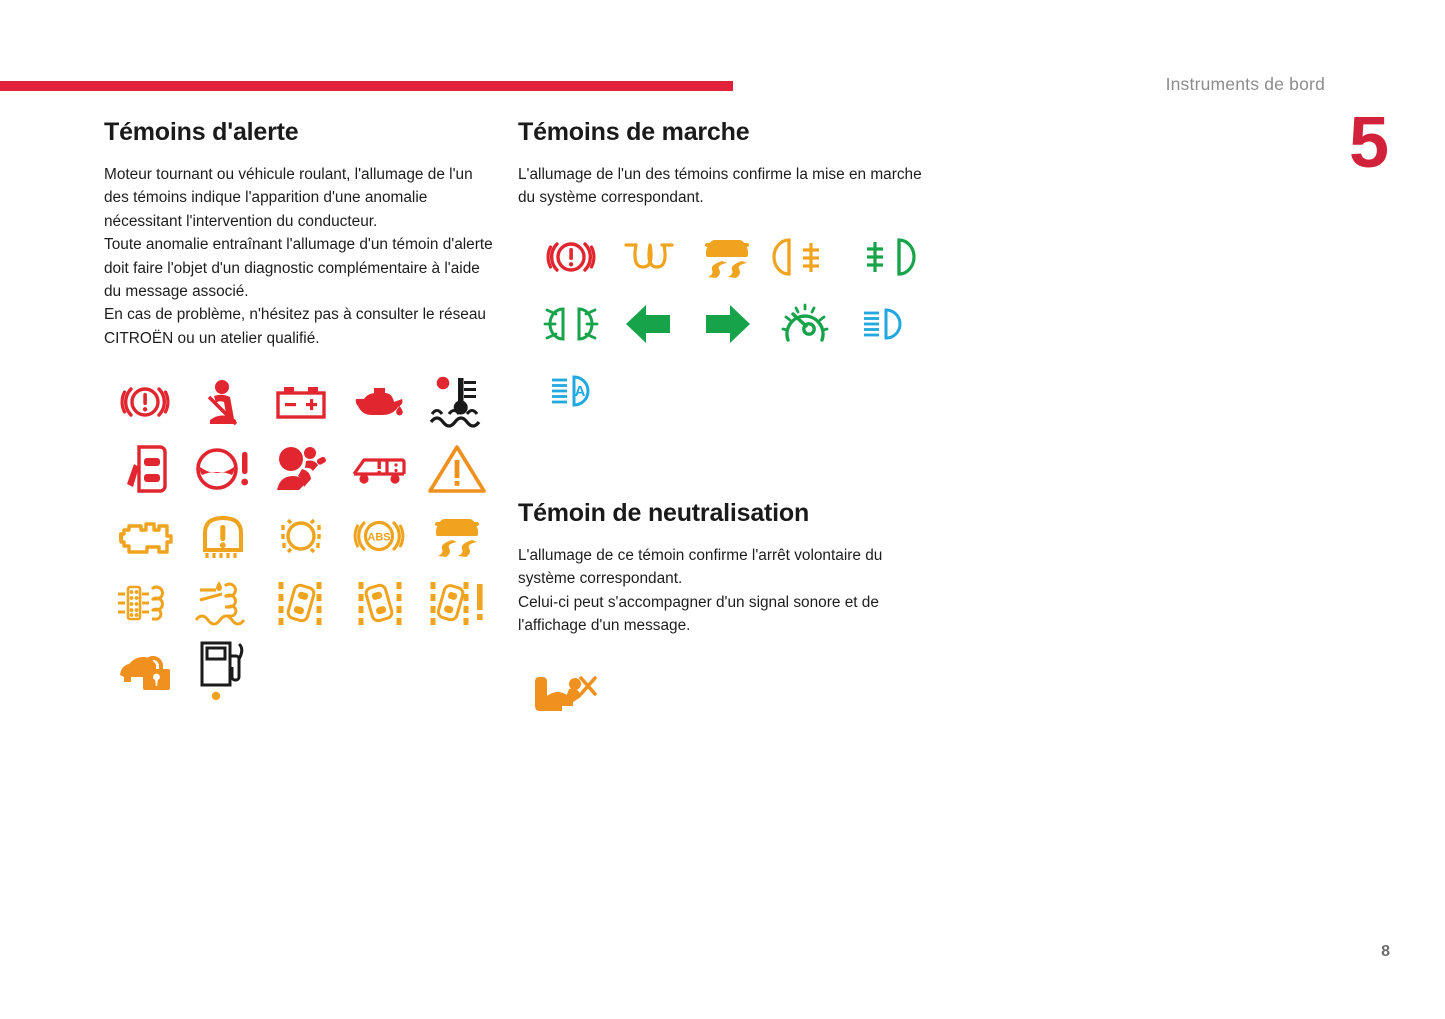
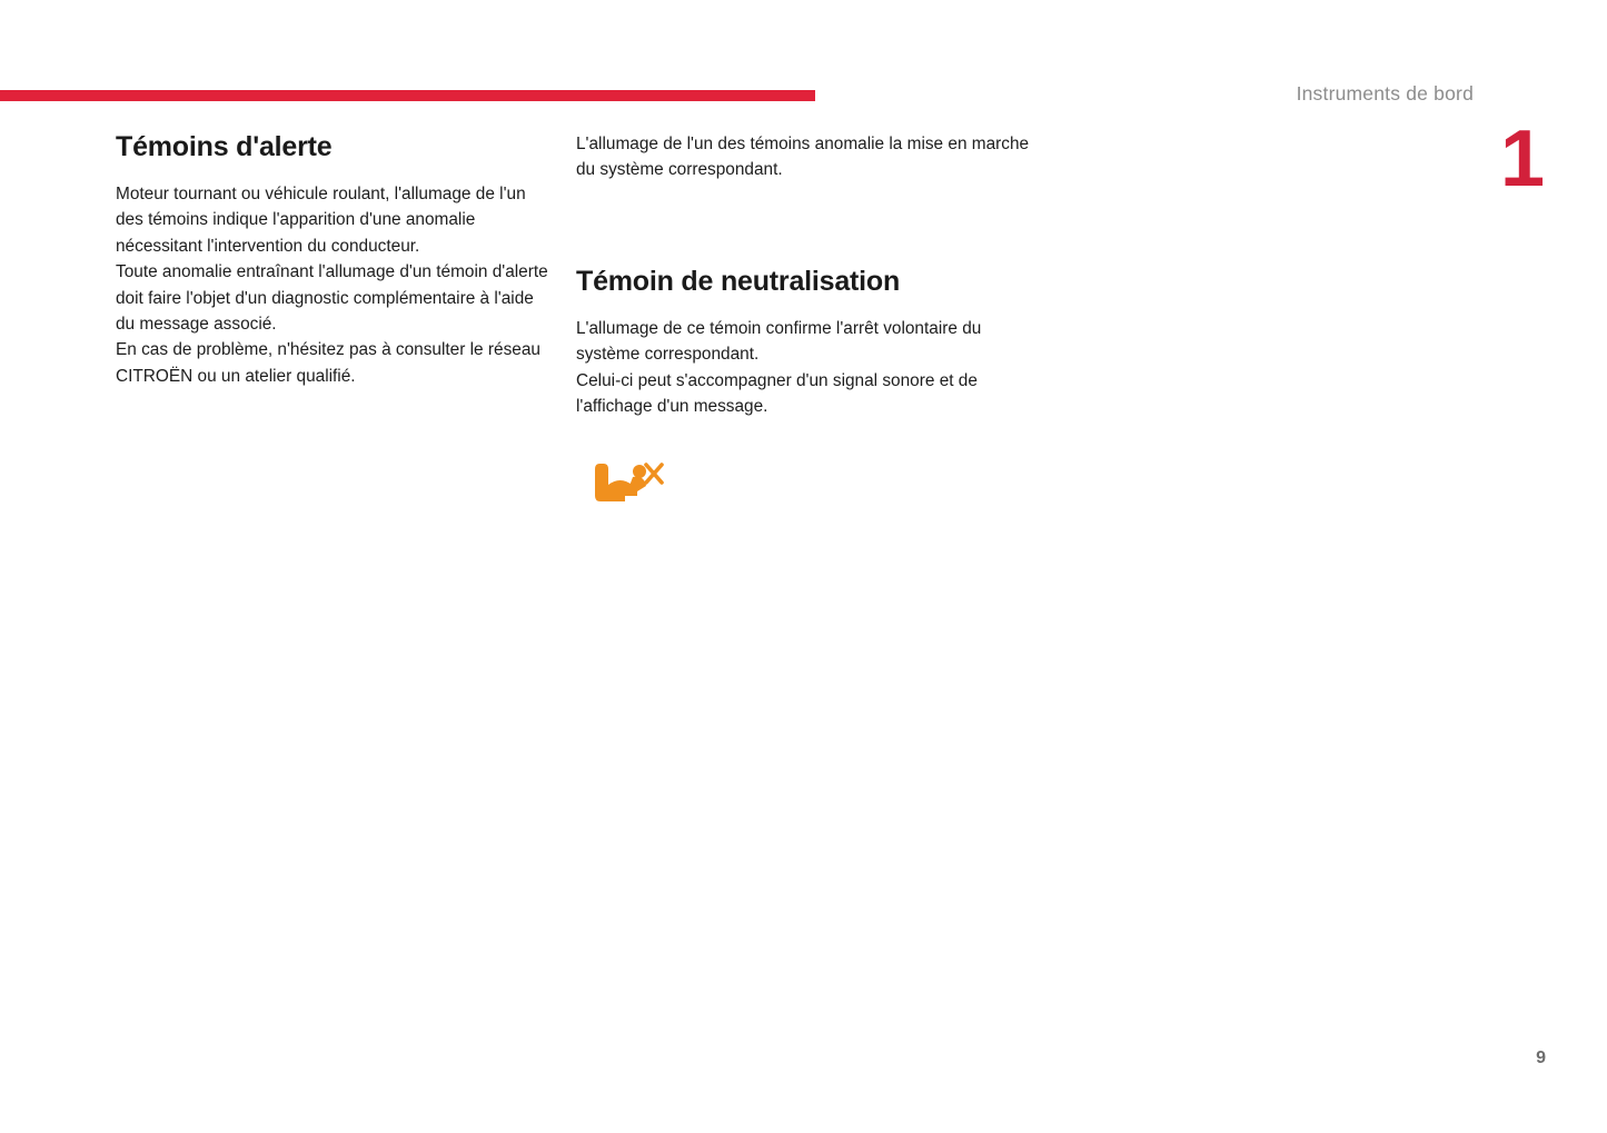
  Instruments de bord
- 5
+ 1
- 8
+ 9
  Témoins d'alerte
  Moteur tournant ou véhicule roulant, l'allumage de l'un des témoins indique l'apparition d'une anomalie nécessitant l'intervention du conducteur.
  Toute anomalie entraînant l'allumage d'un témoin d'alerte doit faire l'objet d'un diagnostic complémentaire à l'aide du message associé.
  En cas de problème, n'hésitez pas à consulter le réseau CITROËN ou un atelier qualifié.
- ABS
- Témoins de marche
- L'allumage de l'un des témoins confirme la mise en marche du système correspondant.
+ L'allumage de l'un des témoins anomalie la mise en marche du système correspondant.
- A
  Témoin de neutralisation
  L'allumage de ce témoin confirme l'arrêt volontaire du système correspondant.
  Celui-ci peut s'accompagner d'un signal sonore et de l'affichage d'un message.
